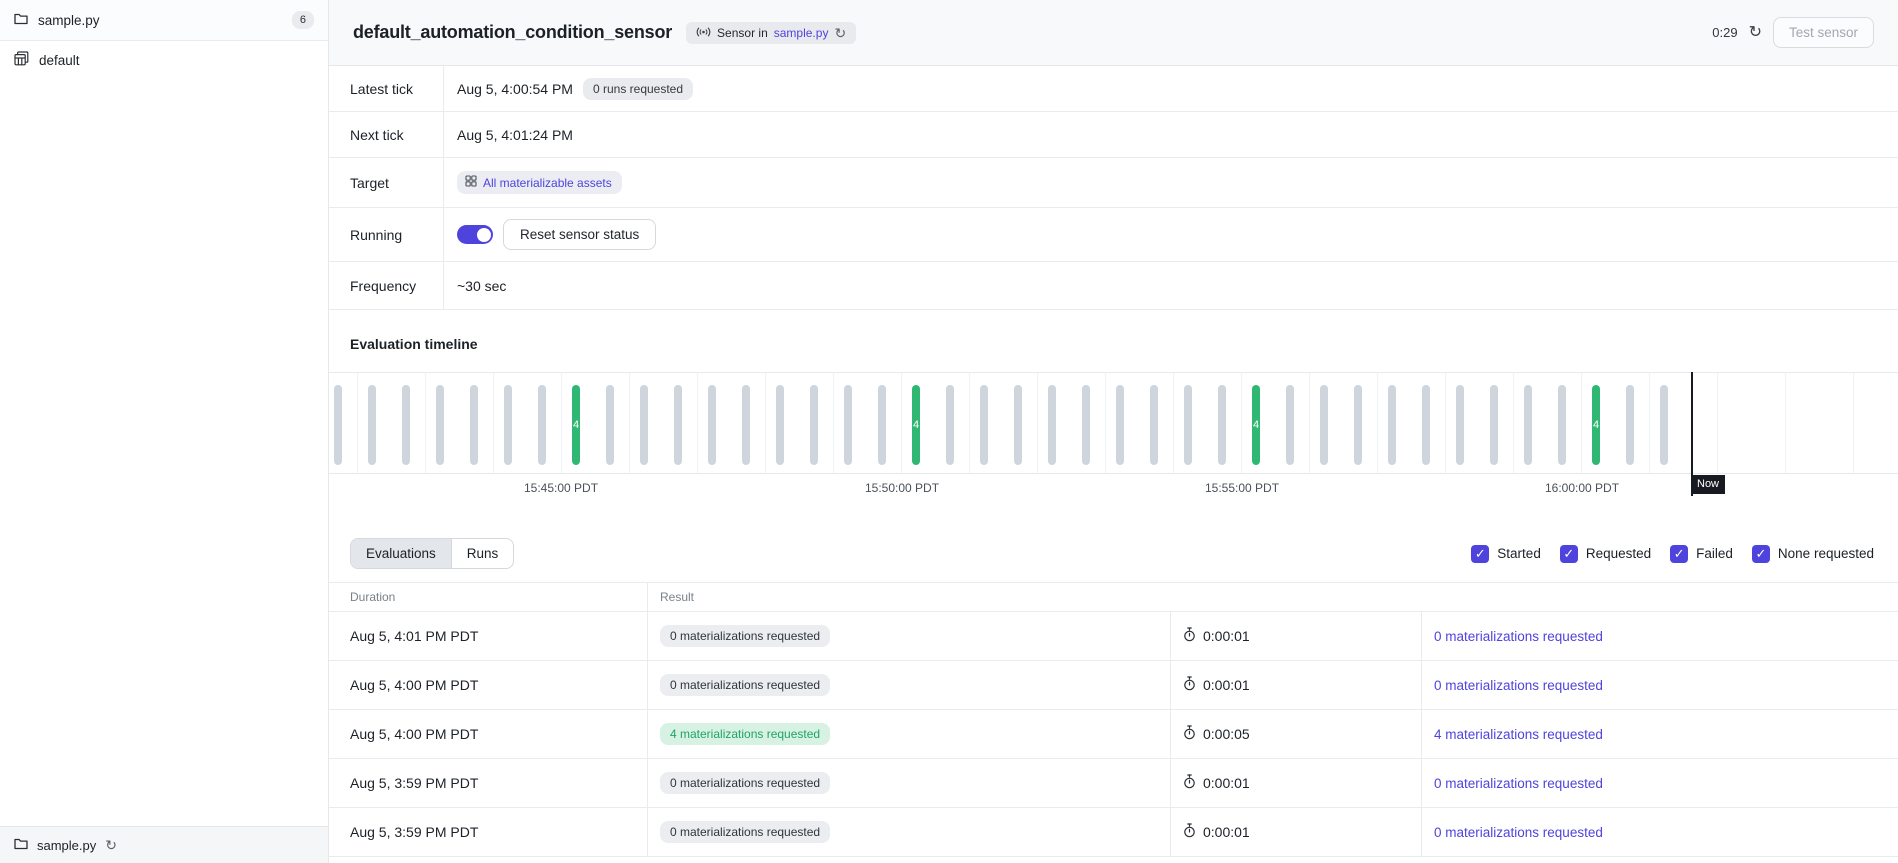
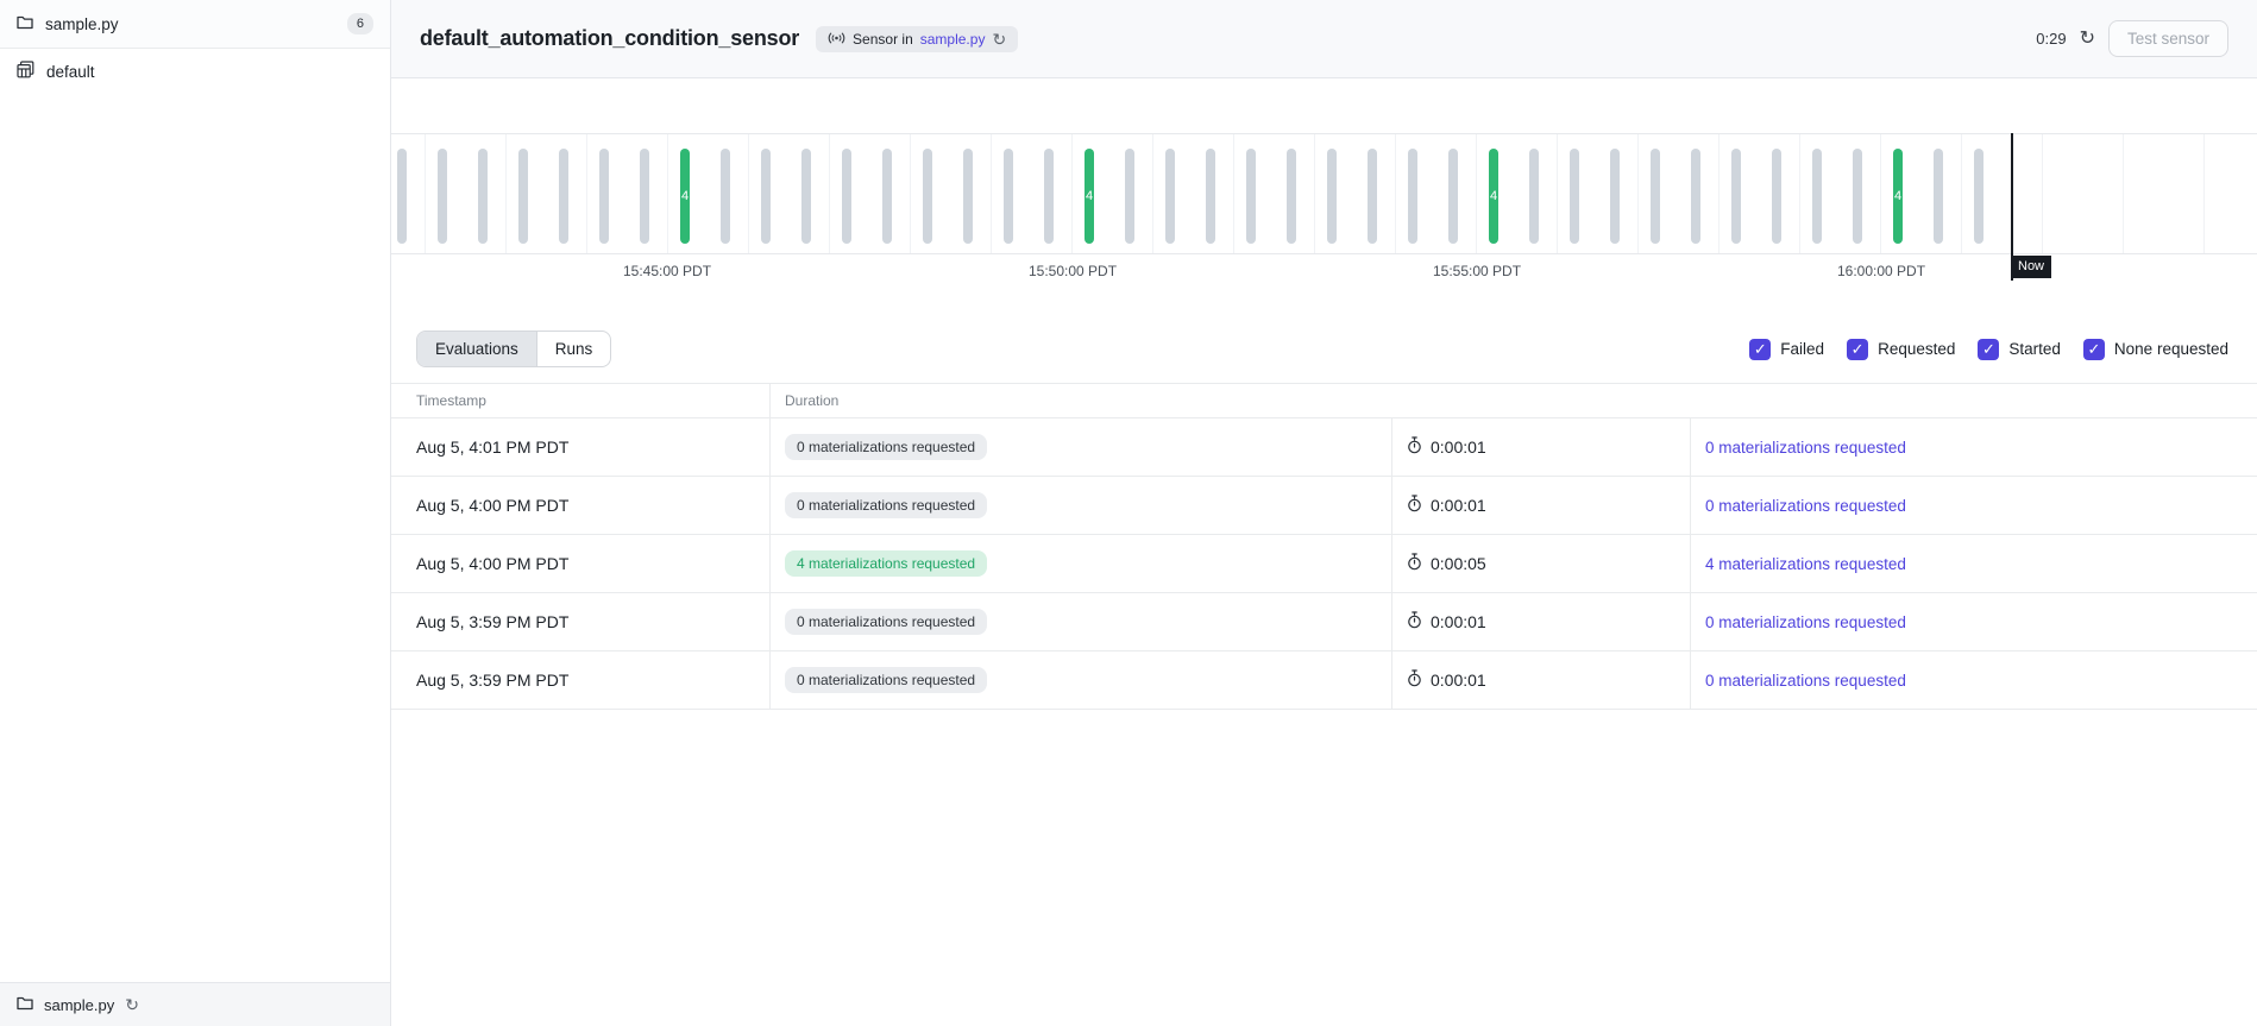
  sample.py
  6
  default
  sample.py
  ↻
  default_automation_condition_sensor
  Sensor in
  sample.py
  ↻
  0:29
  ↻
  Test sensor
- Latest tick
- Aug 5, 4:00:54 PM
- 0 runs requested
- Next tick
- Aug 5, 4:01:24 PM
- Target
- All materializable assets
- Running
- Reset sensor status
- Frequency
- ~30 sec
- Evaluation timeline
  4
  4
  4
  4
  15:45:00 PDT
  15:50:00 PDT
  15:55:00 PDT
  16:00:00 PDT
  Now
  Evaluations
  Runs
  ✓
- Started
+ Failed
  ✓
  Requested
  ✓
- Failed
+ Started
  ✓
  None requested
+ Timestamp
  Duration
- Result
  Aug 5, 4:01 PM PDT
  0 materializations requested
  0:00:01
  0 materializations requested
  Aug 5, 4:00 PM PDT
  0 materializations requested
  0:00:01
  0 materializations requested
  Aug 5, 4:00 PM PDT
  4 materializations requested
  0:00:05
  4 materializations requested
  Aug 5, 3:59 PM PDT
  0 materializations requested
  0:00:01
  0 materializations requested
  Aug 5, 3:59 PM PDT
  0 materializations requested
  0:00:01
  0 materializations requested
